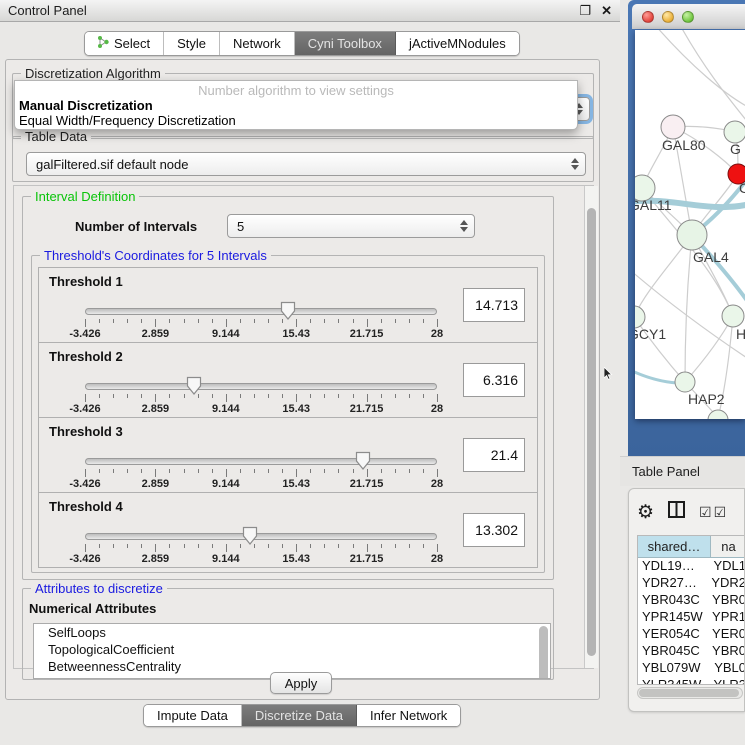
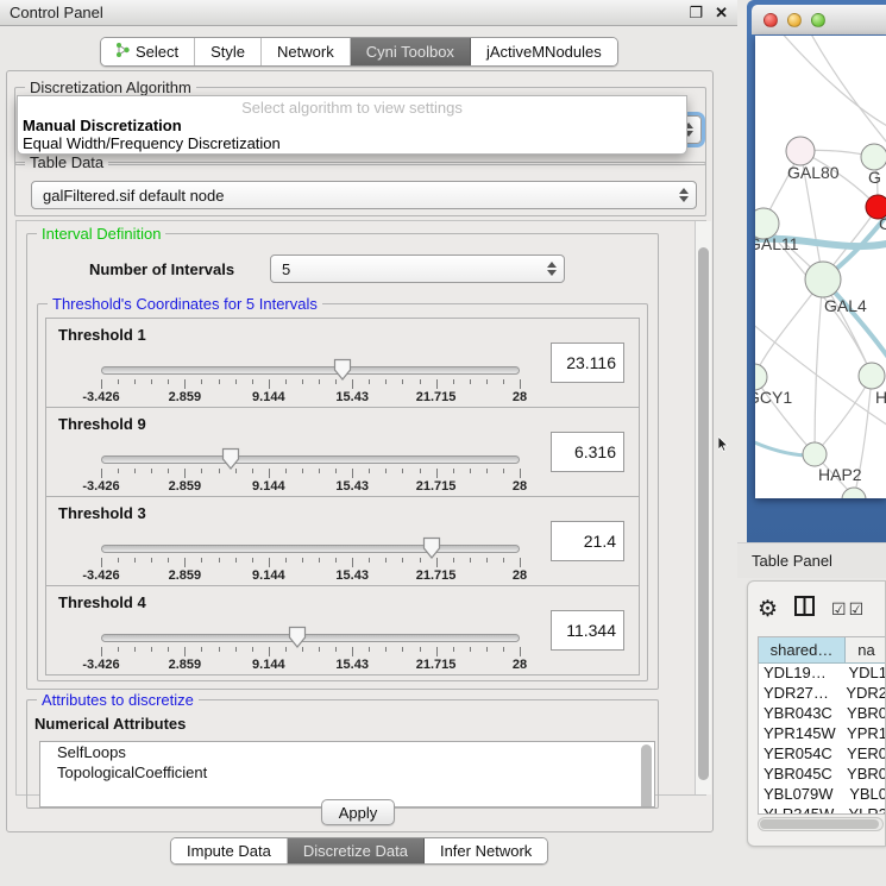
  Control Panel
  ❐
  ✕
  Select
  Style
  Network
  Cyni Toolbox
  jActiveMNodules
  Discretization Algorithm
  Table Data
  galFiltered.sif default node
  Interval Definition
  Number of Intervals
  5
  Threshold's Coordinates for 5 Intervals
  Threshold 1
  -3.426
  2.859
  9.144
  15.43
  21.715
  28
- 14.713
+ 23.116
- Threshold 2
+ Threshold 9
  -3.426
  2.859
  9.144
  15.43
  21.715
  28
  6.316
  Threshold 3
  -3.426
  2.859
  9.144
  15.43
  21.715
  28
  21.4
  Threshold 4
  -3.426
  2.859
  9.144
  15.43
  21.715
  28
- 13.302
+ 11.344
  Attributes to discretize
  Numerical Attributes
  SelfLoops
  TopologicalCoefficient
- BetweennessCentrality
  Apply
  Impute Data
  Discretize Data
  Infer Network
- Number algorithm to view settings
+ Select algorithm to view settings
  Manual Discretization
  Equal Width/Frequency Discretization
  GAL80
  G
  C
  GAL11
  GAL4
  CY1
  H
  HAP2
  Table Panel
  ⚙
  ☑☑
  shared…
  na
  YDL19…
  YDL1
  YDR27…
  YDR2
  YBR043C
  YBR0
  YPR145W
  YPR1
  YER054C
  YER0
  YBR045C
  YBR0
  YBL079W
  YBL0
